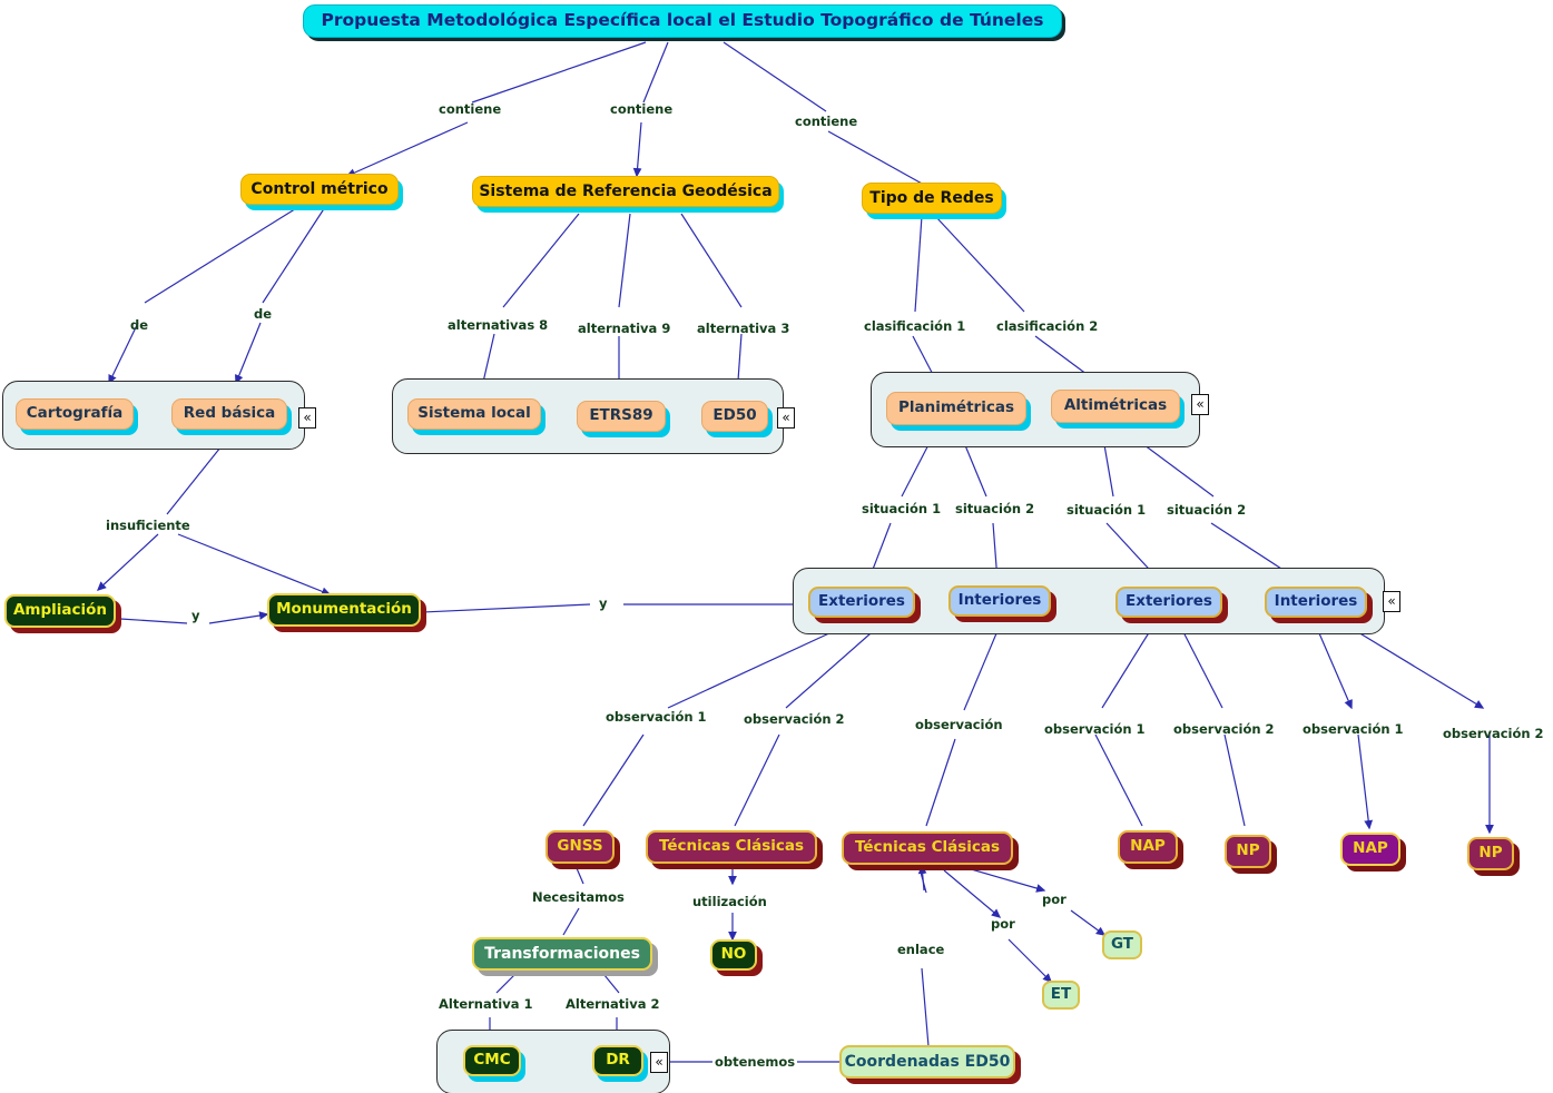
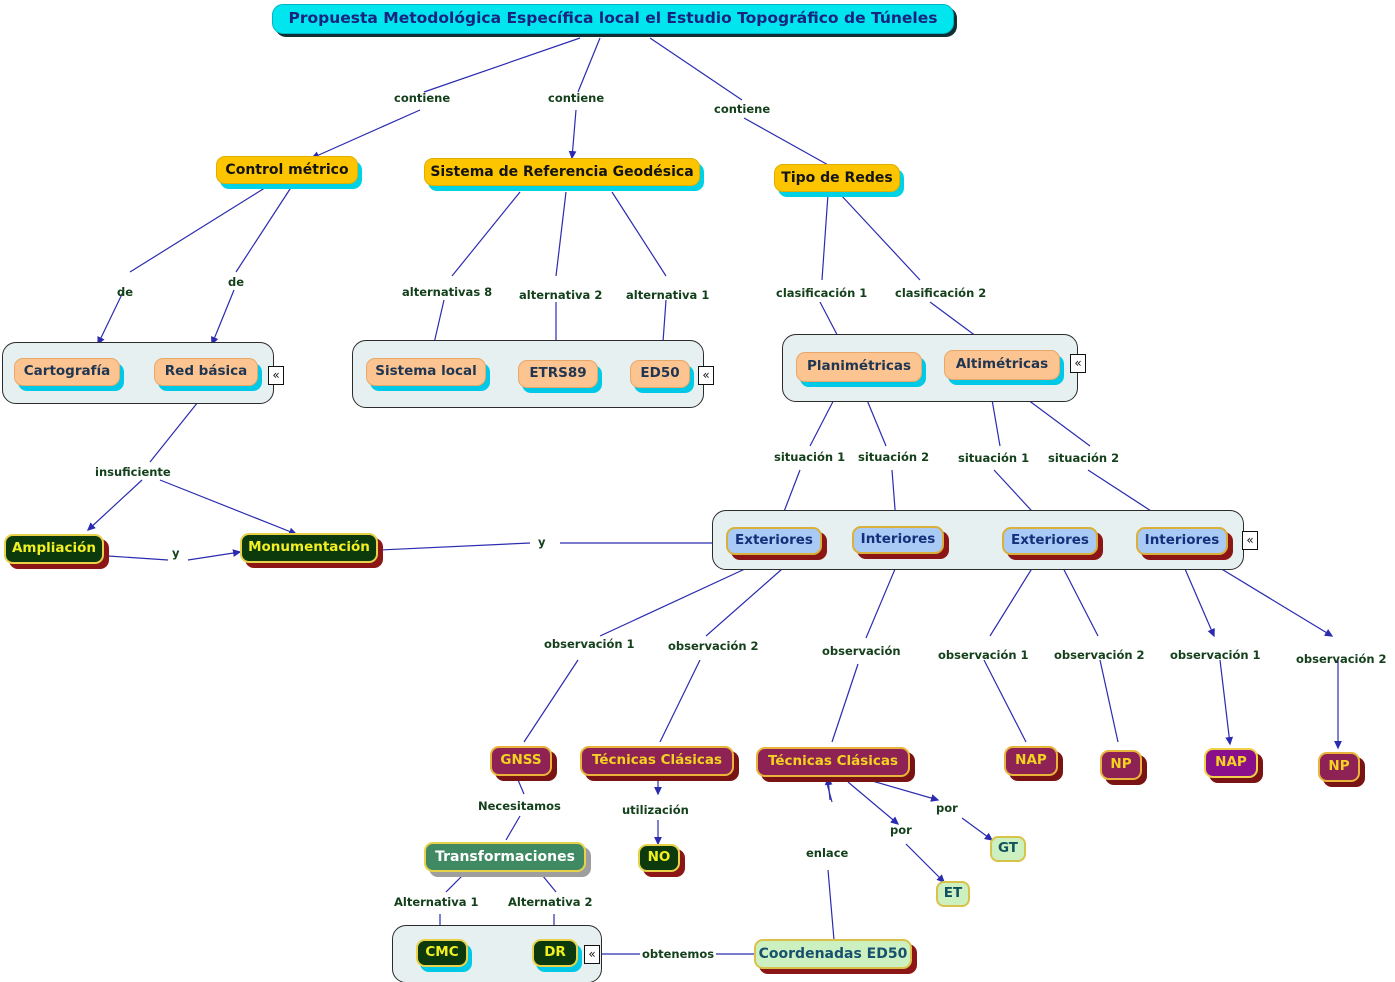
  «
  «
  «
  «
  «
  Propuesta Metodológica Específica local el Estudio Topográfico de Túneles
  Control métrico
  Sistema de Referencia Geodésica
  Tipo de Redes
  Cartografía
  Red básica
  Sistema local
  ETRS89
  ED50
  Planimétricas
  Altimétricas
  Ampliación
  Monumentación
  Exteriores
  Interiores
  Exteriores
  Interiores
  GNSS
  Técnicas Clásicas
  Técnicas Clásicas
  NAP
  NP
  NAP
  NP
  Transformaciones
  NO
  CMC
  DR
  GT
  ET
  Coordenadas ED50
  contiene
  contiene
  contiene
  de
  de
  alternativas 8
- alternativa 9
+ alternativa 2
- alternativa 3
+ alternativa 1
  clasificación 1
  clasificación 2
  insuficiente
  y
  y
  situación 1
  situación 2
  situación 1
  situación 2
  observación 1
  observación 2
  observación
  observación 1
  observación 2
  observación 1
  observación 2
  Necesitamos
  utilización
  Alternativa 1
  Alternativa 2
  enlace
  por
  por
  obtenemos
